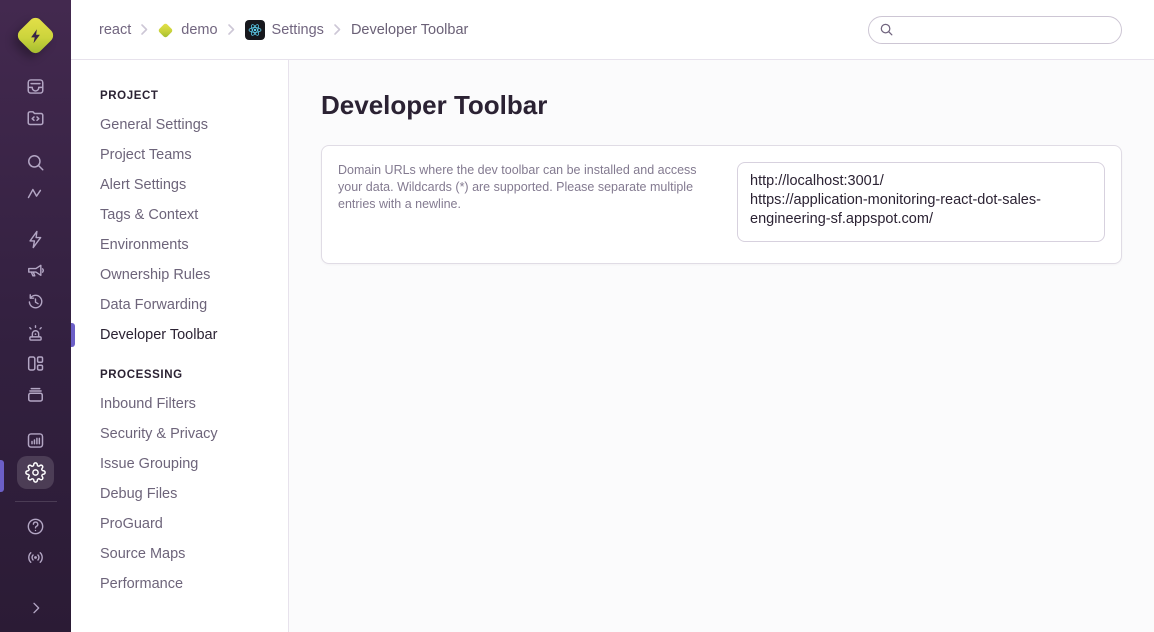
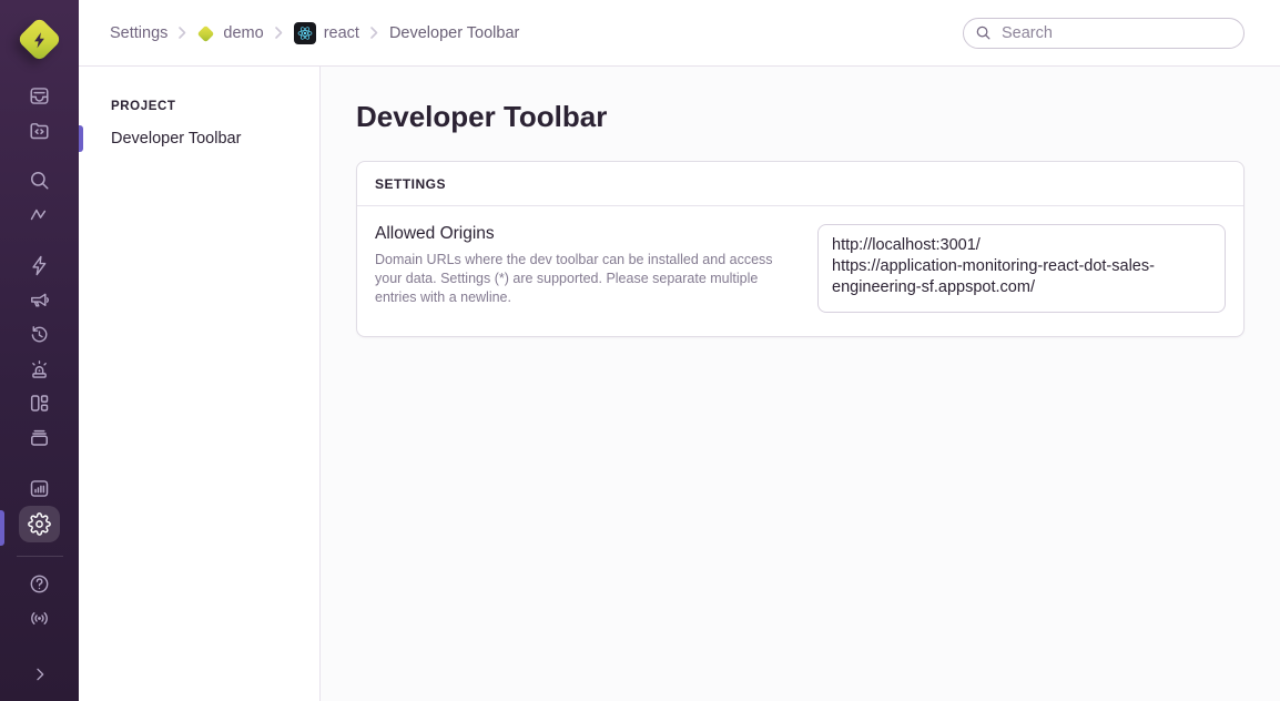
- react
+ Settings
  demo
- Settings
+ react
  Developer Toolbar
+ Search
  PROJECT
- General Settings
- Project Teams
- Alert Settings
- Tags & Context
- Environments
- Ownership Rules
- Data Forwarding
  Developer Toolbar
- PROCESSING
- Inbound Filters
- Security & Privacy
- Issue Grouping
- Debug Files
- ProGuard
- Source Maps
- Performance
  Developer Toolbar
+ SETTINGS
+ Allowed Origins
- Domain URLs where the dev toolbar can be installed and access your data. Wildcards (*) are supported. Please separate multiple entries with a newline.
+ Domain URLs where the dev toolbar can be installed and access your data. Settings (*) are supported. Please separate multiple entries with a newline.
  http://localhost:3001/
